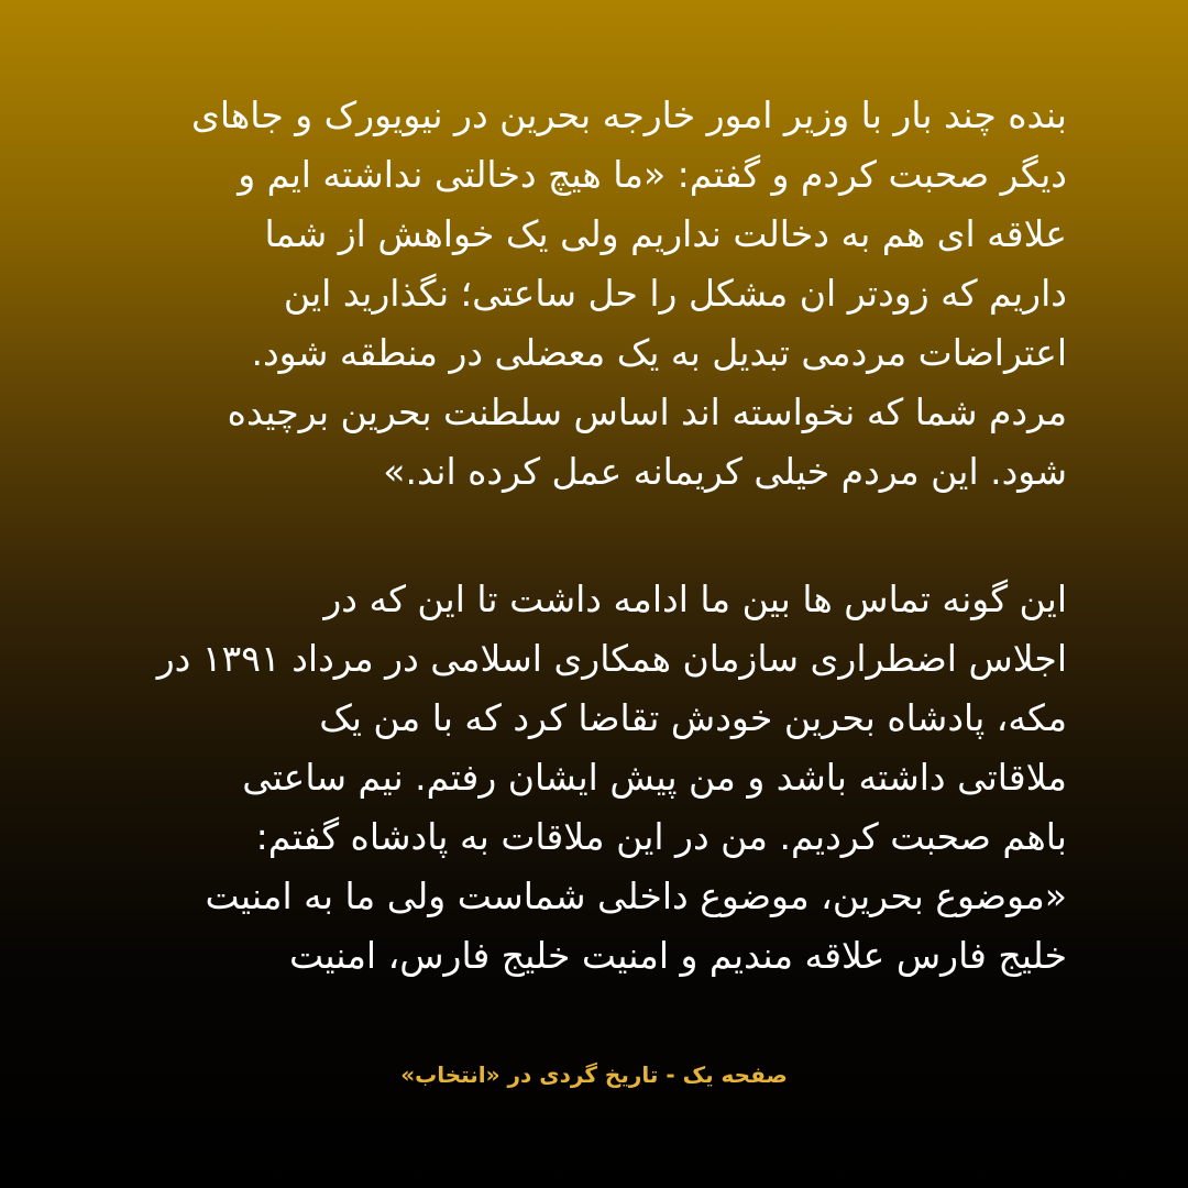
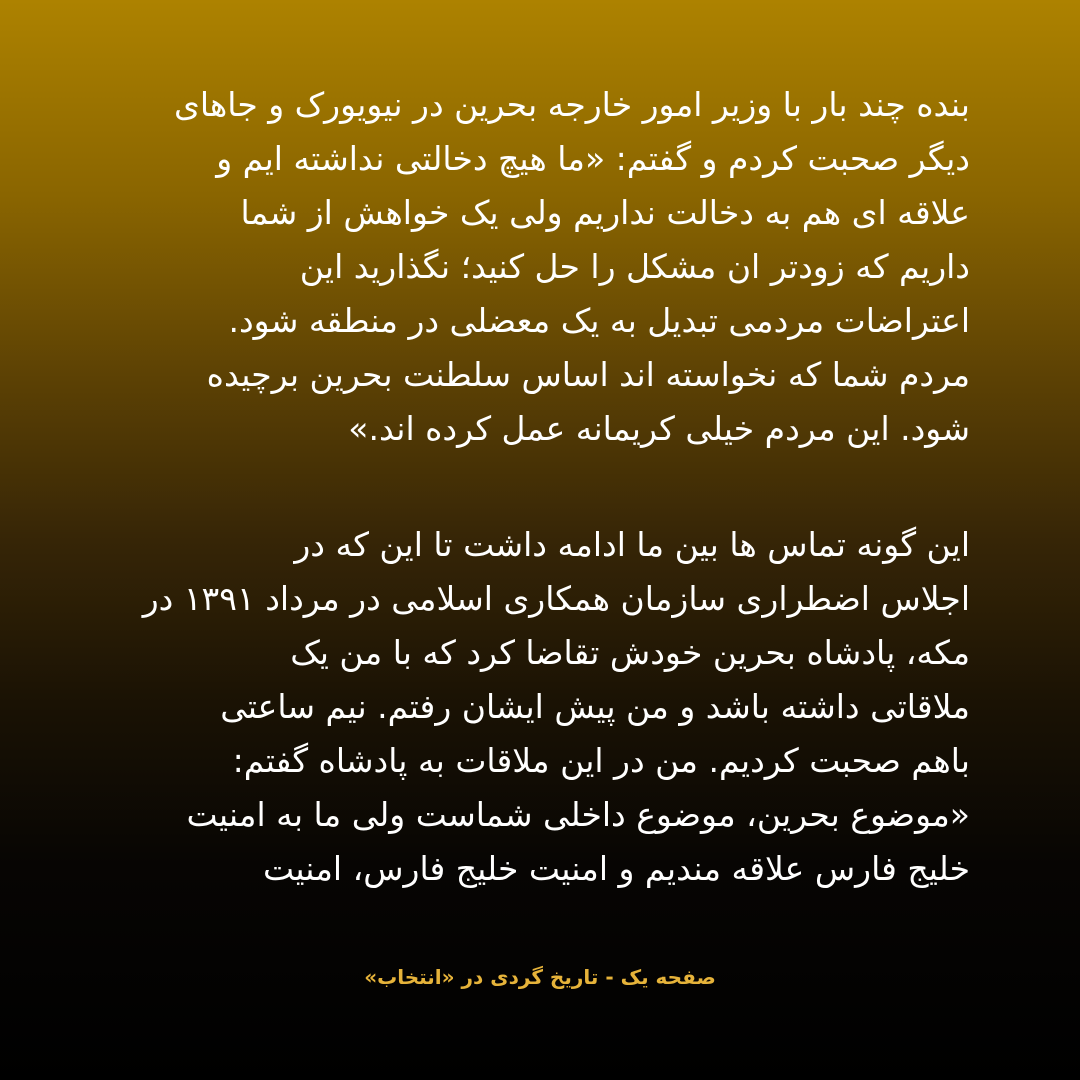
  بنده چند بار با وزیر امور خارجه بحرین در نیویورک و جاهای
  دیگر صحبت کردم و گفتم: «ما هیچ دخالتی نداشته ایم و
  علاقه ای هم به دخالت نداریم ولی یک خواهش از شما
- داریم که زودتر ان مشکل را حل ساعتی؛ نگذارید این
+ داریم که زودتر ان مشکل را حل کنید؛ نگذارید این
  اعتراضات مردمی تبدیل به یک معضلی در منطقه شود.
  مردم شما که نخواسته اند اساس سلطنت بحرین برچیده
  شود. این مردم خیلی کریمانه عمل کرده اند.»
  این گونه تماس ها بین ما ادامه داشت تا این که در
  اجلاس اضطراری سازمان همکاری اسلامی در مرداد ۱۳۹۱ در
  مکه، پادشاه بحرین خودش تقاضا کرد که با من یک
  ملاقاتی داشته باشد و من پیش ایشان رفتم. نیم ساعتی
  باهم صحبت کردیم. من در این ملاقات به پادشاه گفتم:
  «موضوع بحرین، موضوع داخلی شماست ولی ما به امنیت
  خلیج فارس علاقه مندیم و امنیت خلیج فارس، امنیت
  صفحه یک - تاریخ گردی در «انتخاب»
